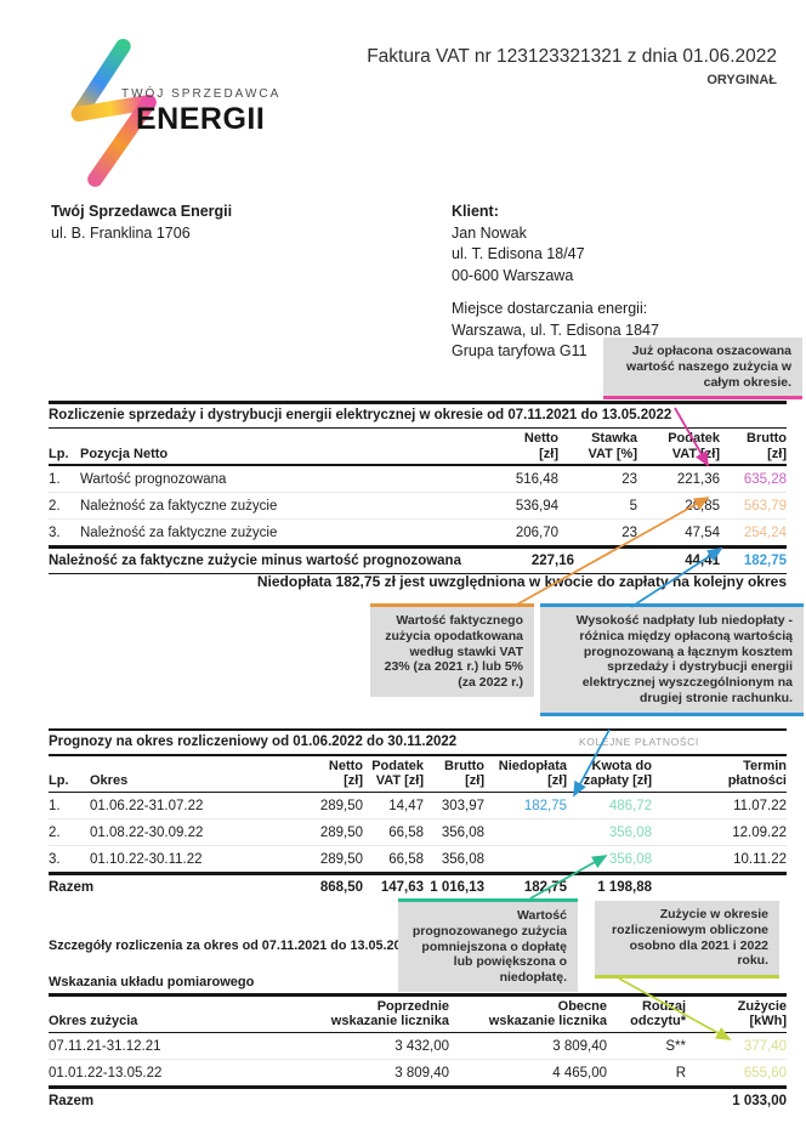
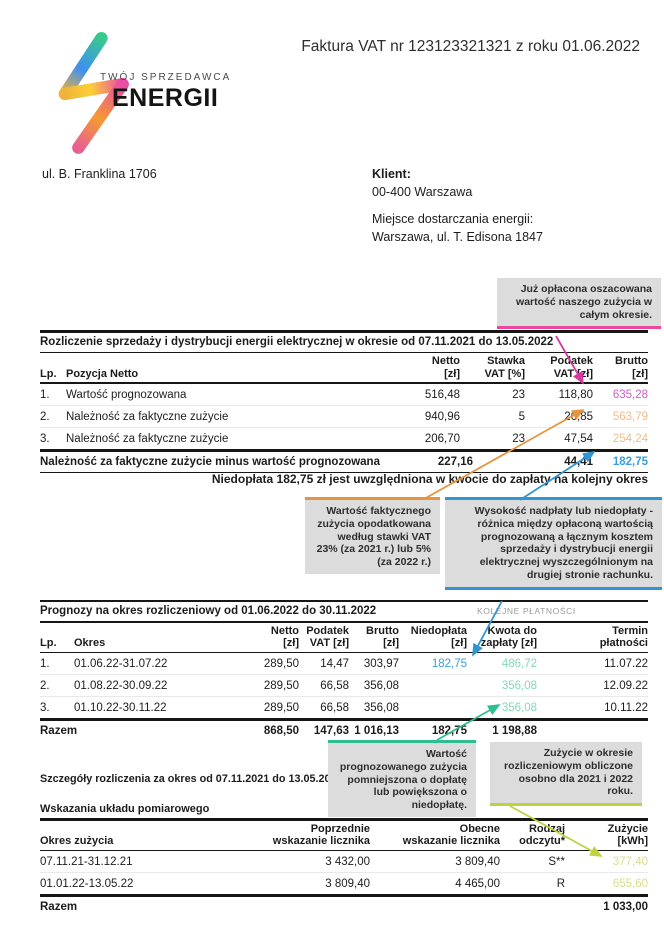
  TWÓJ SPRZEDAWCA
  ENERGII
- Faktura VAT nr 123123321321 z dnia 01.06.2022
+ Faktura VAT nr 123123321321 z roku 01.06.2022
- ORYGINAŁ
- Twój Sprzedawca Energii
  ul. B. Franklina 1706
  Klient:
- Jan Nowak
- ul. T. Edisona 18/47
- 00-600 Warszawa
+ 00-400 Warszawa
  Miejsce dostarczania energii:
  Warszawa, ul. T. Edisona 1847
- Grupa taryfowa G11
  Już opłacona oszacowana wartość naszego zużycia w całym okresie.
  Wartość faktycznego zużycia opodatkowana według stawki VAT 23% (za 2021 r.) lub 5% (za 2022 r.)
  Wysokość nadpłaty lub niedopłaty - różnica między opłaconą wartością prognozowaną a łącznym kosztem sprzedaży i dystrybucji energii elektrycznej wyszczególnionym na drugiej stronie rachunku.
  Wartość prognozowanego zużycia pomniejszona o dopłatę lub powiększona o niedopłatę.
  Zużycie w okresie rozliczeniowym obliczone osobno dla 2021 i 2022 roku.
  Rozliczenie sprzedaży i dystrybucji energii elektrycznej w okresie od 07.11.2021 do 13.05.2022
  Lp.
  Pozycja Netto
  Netto
  [zł]
  Stawka
  VAT [%]
  Podatek
  VAT [zł]
  Brutto
  [zł]
  1.
  Wartość prognozowana
  516,48
  23
- 221,36
+ 118,80
  635,28
  2.
  Należność za faktyczne zużycie
- 536,94
+ 940,96
  5
  26,85
  563,79
  3.
  Należność za faktyczne zużycie
  206,70
  23
  47,54
  254,24
  Należność za faktyczne zużycie minus wartość prognozowana
  227,16
  4441
  182,75
  Niedopłata 182,75 zł jest uwzględniona w kocie do zapłaty na kolejny okres
  KOLEJNE PŁATNOŚCI
  Prognozy na okres rozliczeniowy od 01.06.2022 do 30.11.2022
  Lp.
  Okres
  Netto
  [zł]
  Podatek
  VAT [zł]
  Brutto
  [zł]
  Niedopłata
  [zł]
  Kwota do
  zapłaty [zł]
  Termin
  płatności
  1.
  01.06.22-31.07.22
  289,50
  14,47
  303,97
  182,75
  486,72
  11.07.22
  2.
  01.08.22-30.09.22
  289,50
  66,58
  356,08
  356,08
  12.09.22
  3.
  01.10.22-30.11.22
  289,50
  66,58
  356,08
  356,08
  10.11.22
  Razem
  868,50
  147,63
  1 016,13
  18275
  1 198,88
  Szczegóły rozliczenia za okres od 07.11.2021 do 13.05.2
  Wskazania układu pomiarowego
  Okres zużycia
  Poprzednie
  wskazanie licznika
  Obecne
  wskazanie licznika
  Rodzaj
  odczytu*
  Zużycie
  [kWh]
  07.11.21-31.12.21
  3 432,00
  3 809,40
  S**
  377,40
  01.01.22-13.05.22
  3 809,40
  4 465,00
  R
  655,60
  Razem
  1 033,00
